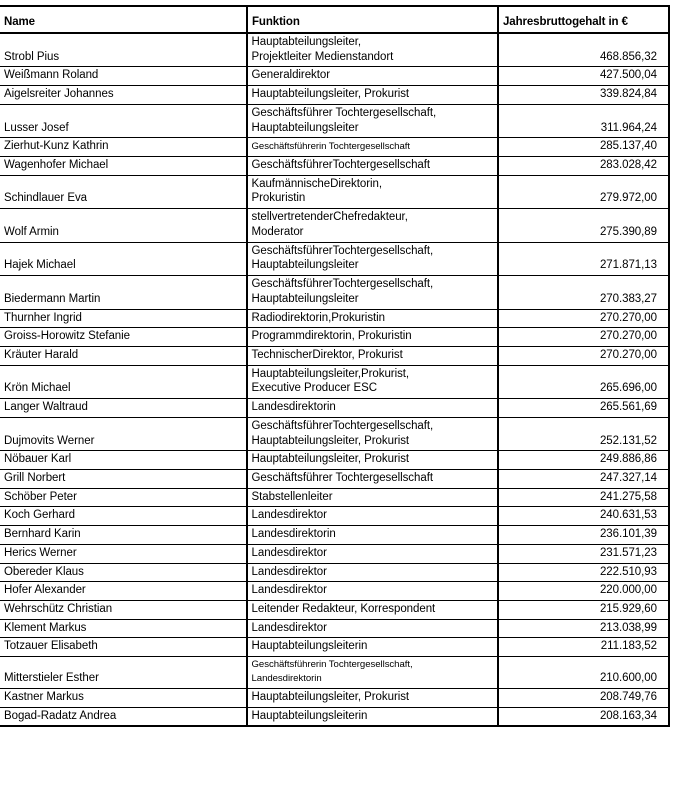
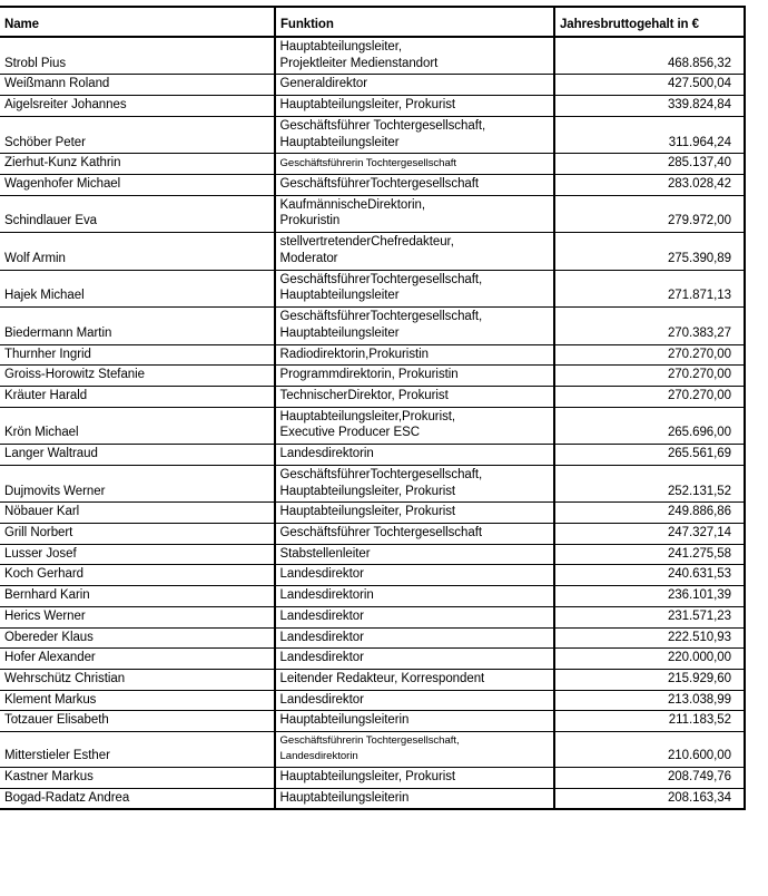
  Name	Funktion	Jahresbruttogehalt in €
  Strobl Pius	Hauptabteilungsleiter,Projektleiter Medienstandort	468.856,32
  Weißmann Roland	Generaldirektor	427.500,04
  Aigelsreiter Johannes	Hauptabteilungsleiter, Prokurist	339.824,84
- Lusser Josef	Geschäftsführer Tochtergesellschaft, Hauptabteilungsleiter	311.964,24
+ Schöber Peter	Geschäftsführer Tochtergesellschaft, Hauptabteilungsleiter	311.964,24
  Zierhut-Kunz Kathrin	Geschäftsführerin Tochtergesellschaft	285.137,40
  Wagenhofer Michael	GeschäftsführerTochtergesellschaft	283.028,42
  Schindlauer Eva	KaufmännischeDirektorin,Prokuristin	279.972,00
  Wolf Armin	stellvertretenderChefredakteur,Moderator	275.390,89
  Hajek Michael	GeschäftsführerTochtergesellschaft,Hauptabteilungsleiter	271.871,13
  Biedermann Martin	GeschäftsführerTochtergesellschaft,Hauptabteilungsleiter	270.383,27
  Thurnher Ingrid	Radiodirektorin,Prokuristin	270.270,00
  Groiss-Horowitz Stefanie	Programmdirektorin, Prokuristin	270.270,00
  Kräuter Harald	TechnischerDirektor, Prokurist	270.270,00
  Krön Michael	Hauptabteilungsleiter,Prokurist,Executive Producer ESC	265.696,00
  Langer Waltraud	Landesdirektorin	265.561,69
  Dujmovits Werner	GeschäftsführerTochtergesellschaft,Hauptabteilungsleiter, Prokurist	252.131,52
  Nöbauer Karl	Hauptabteilungsleiter, Prokurist	249.886,86
  Grill Norbert	Geschäftsführer Tochtergesellschaft	247.327,14
- Schöber Peter	Stabstellenleiter	241.275,58
+ Lusser Josef	Stabstellenleiter	241.275,58
  Koch Gerhard	Landesdirektor	240.631,53
  Bernhard Karin	Landesdirektorin	236.101,39
  Herics Werner	Landesdirektor	231.571,23
  Obereder Klaus	Landesdirektor	222.510,93
  Hofer Alexander	Landesdirektor	220.000,00
  Wehrschütz Christian	Leitender Redakteur, Korrespondent	215.929,60
  Klement Markus	Landesdirektor	213.038,99
  Totzauer Elisabeth	Hauptabteilungsleiterin	211.183,52
  Mitterstieler Esther	Geschäftsführerin Tochtergesellschaft,Landesdirektorin	210.600,00
  Kastner Markus	Hauptabteilungsleiter, Prokurist	208.749,76
  Bogad-Radatz Andrea	Hauptabteilungsleiterin	208.163,34
